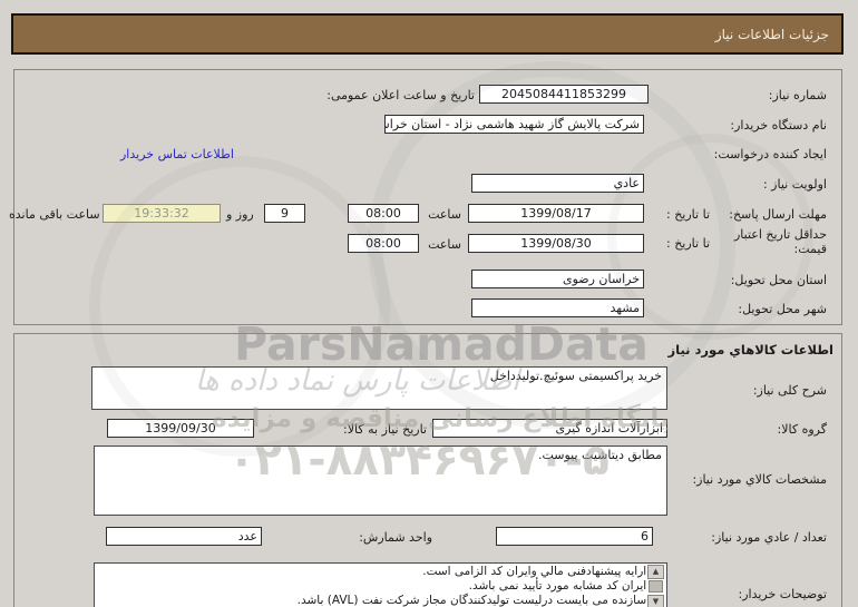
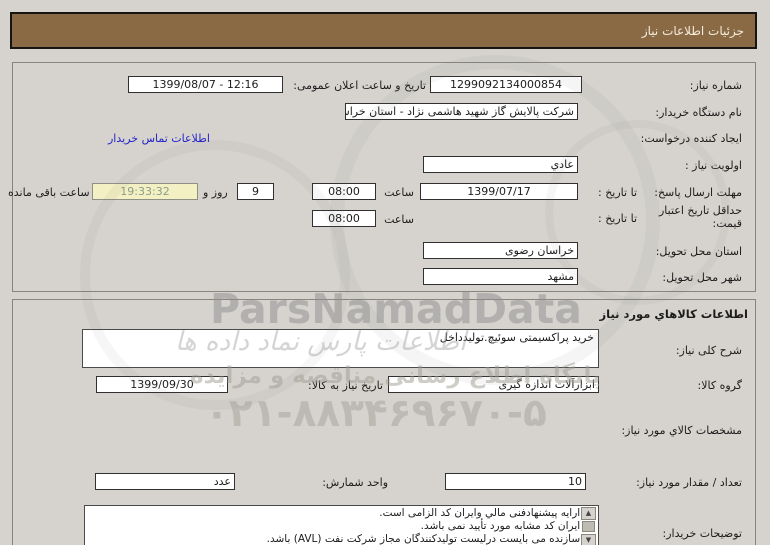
  جزئیات اطلاعات نیاز
  شماره نیاز:
- 2045084411853299
+ 1299092134000854
  تاریخ و ساعت اعلان عمومی:
+ 1399/08/07 - 12:16
  نام دستگاه خریدار:
  شرکت پالایش گاز شهید هاشمی نژاد - استان خراس
  ایجاد کننده درخواست:
  اطلاعات تماس خریدار
  اولویت نیاز :
  عادي
  مهلت ارسال پاسخ:
  تا تاریخ :
- 1399/08/17
+ 1399/07/17
  ساعت
  08:00
  9
  روز و
  19:33:32
  ساعت باقی مانده
  حداقل تاریخ اعتبار
  قیمت:
  تا تاریخ :
- 1399/08/30
  ساعت
  08:00
  استان محل تحویل:
  خراسان رضوی
  شهر محل تحویل:
  مشهد
  اطلاعات کالاهاي مورد نیاز
  شرح کلی نیاز:
  خرید پراکسیمتی سوئیچ.تولیدداخل
  گروه کالا:
  ابزارآلات اندازه گیری
  تاریخ نیاز به کالا:
  1399/09/30
  مشخصات کالاي مورد نیاز:
- مطابق دیتاشیت پیوست.
- تعداد / عادي مورد نیاز:
+ تعداد / مقدار مورد نیاز:
- 6
+ 10
  واحد شمارش:
  عدد
  توضیحات خریدار:
  ارایه پیشنهادفنی مالي وایران کد الزامی است.
  ایران کد مشابه مورد تأیید نمی باشد.
  سازنده می بایست درلیست تولیدکنندگان مجاز شرکت نفت (AVL) باشد.
  ▲
  ▼
  ParsNamadData
  اطلاعات پارس نماد داده ها
  پایگاه اطلاع رسانی مناقصه و مزایده
  ۰۲۱-۸۸۳۴۶۹۶۷۰-۵
